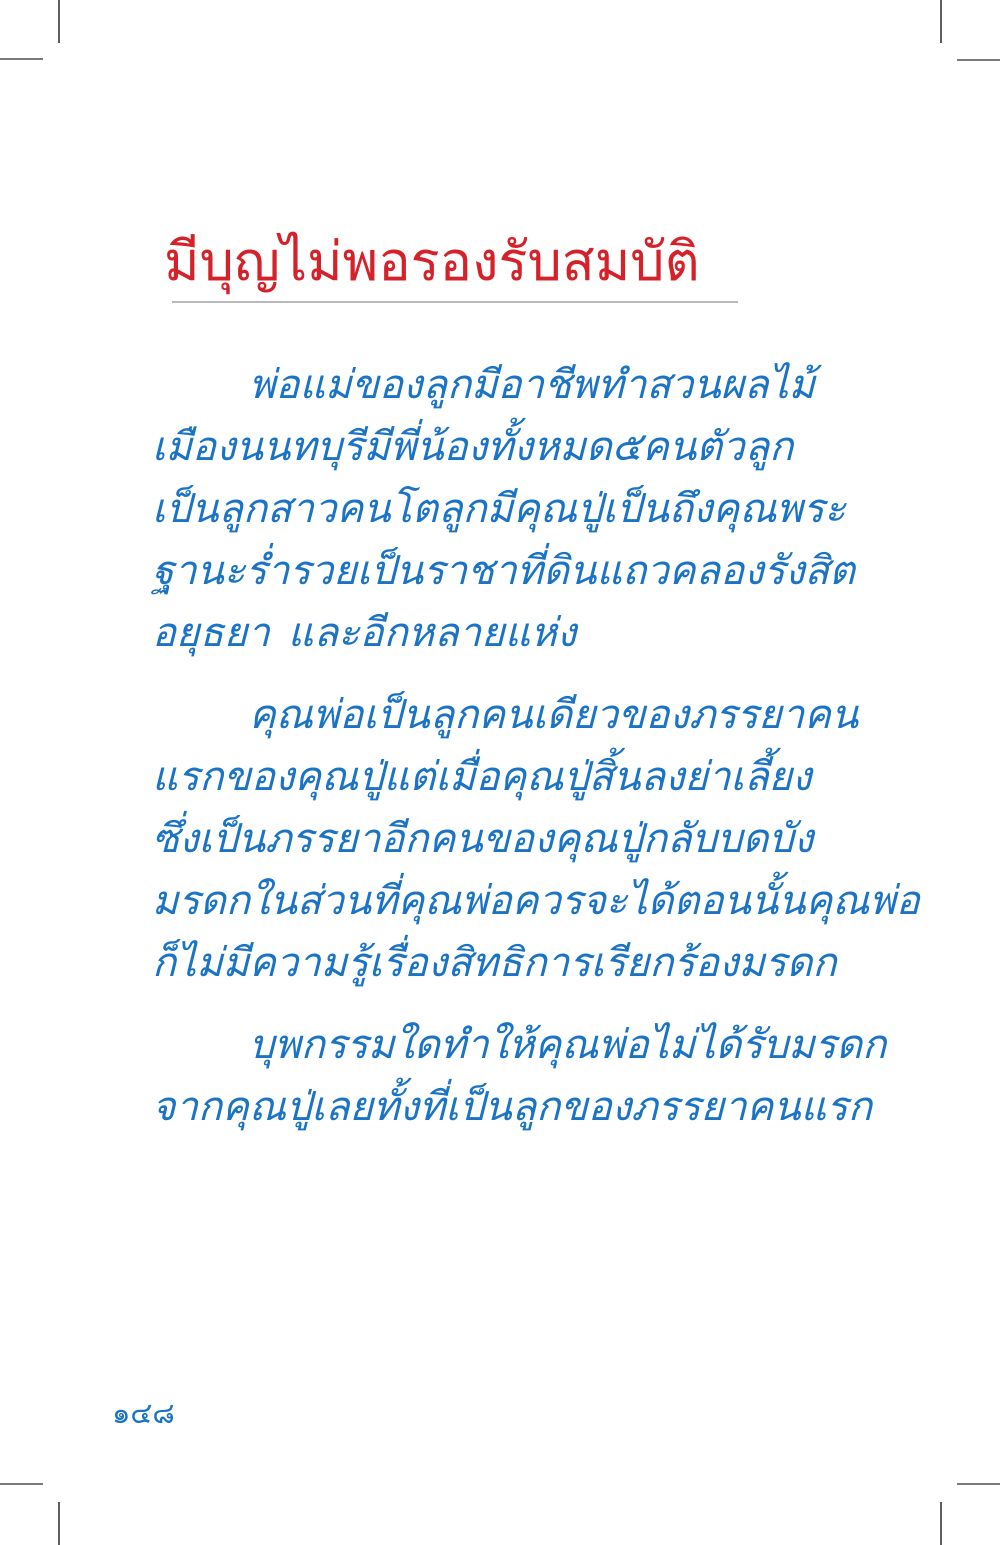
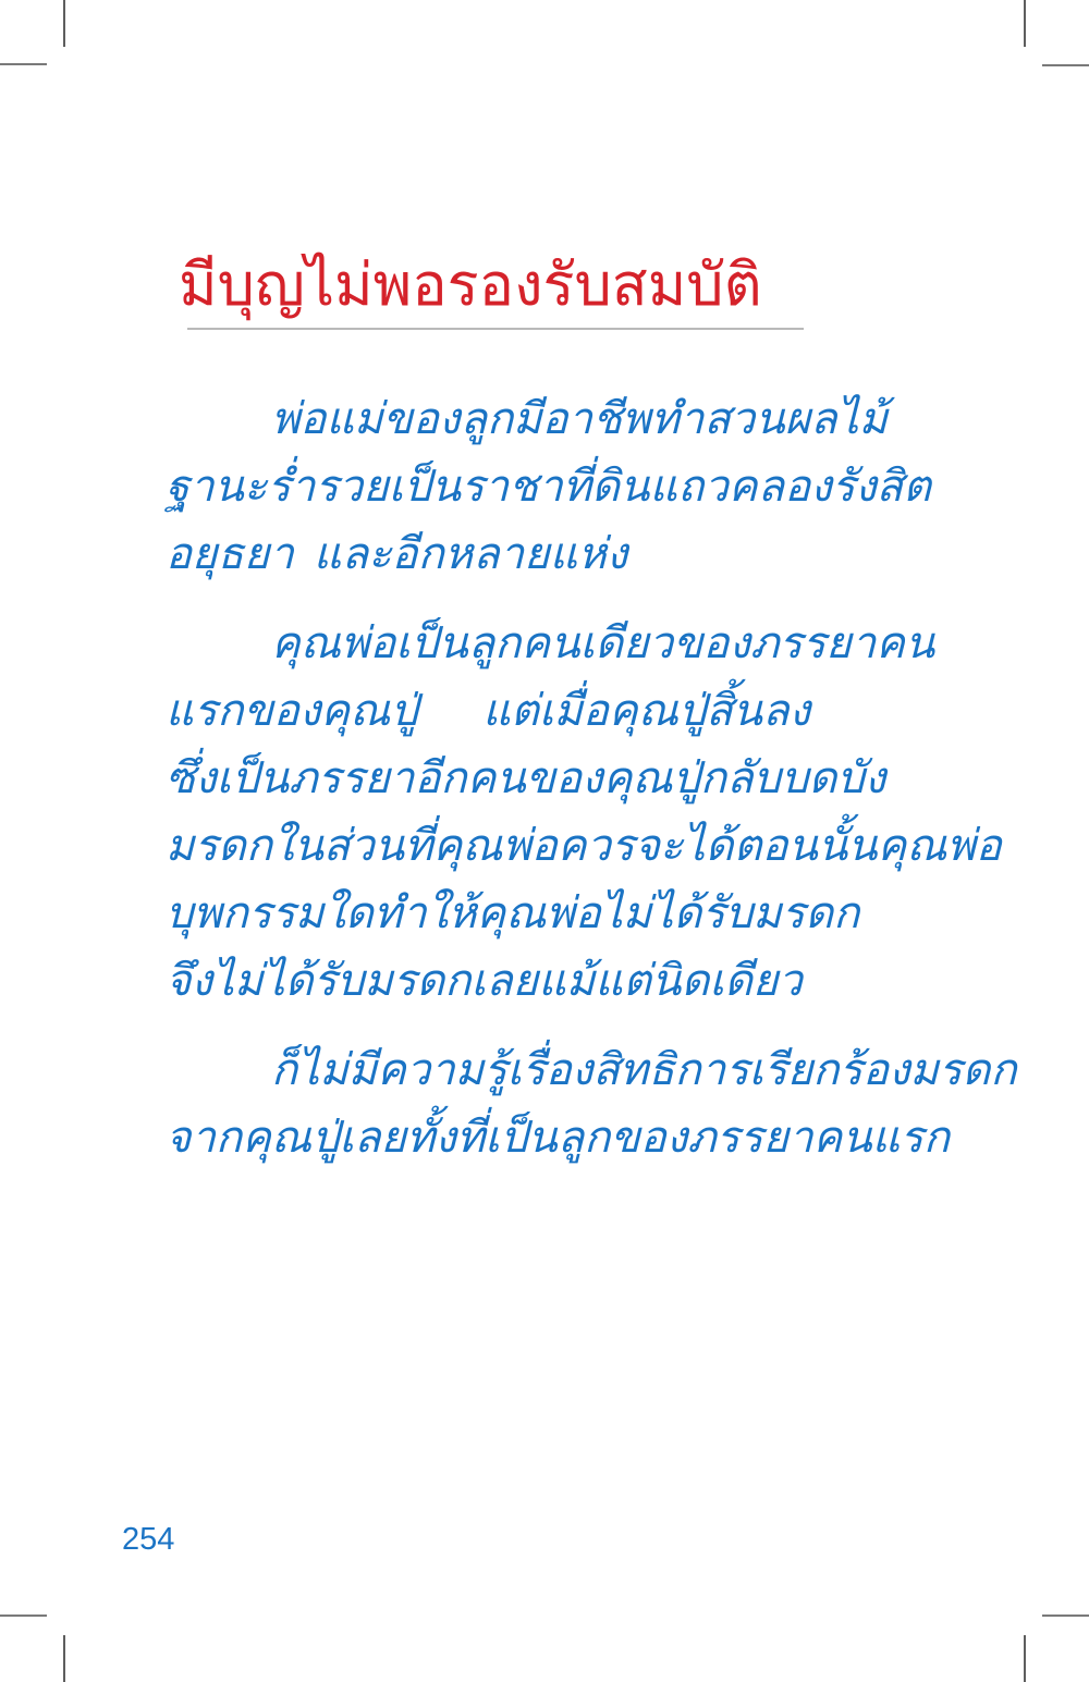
  มีบุญไม่พอรองรับสมบัติ
  พ่อแม่ของลูกมีอาชีพทำสวนผลไม้
- เมืองนนทบุรี
- มีพี่น้องทั้งหมด
- ๕
- คน
- ตัวลูก
- เป็นลูกสาวคนโต
- ลูกมีคุณปู่เป็นถึงคุณพระ
  ฐานะร่ำรวย
  เป็นราชาที่ดินแถวคลองรังสิต
  อยุธยา
  และอีกหลายแห่ง
  คุณพ่อเป็นลูกคนเดียวของภรรยาคน
  แรกของคุณปู่
  แต่เมื่อคุณปู่สิ้นลง
- ย่าเลี้ยง
  ซึ่งเป็นภรรยาอีกคนของคุณปู่
  กลับบดบัง
  มรดกในส่วนที่คุณพ่อควรจะได้
  ตอนนั้นคุณพ่อ
- ก็ไม่มีความรู้เรื่องสิทธิการเรียกร้องมรดก
+ บุพกรรมใดทำให้คุณพ่อไม่ได้รับมรดก
+ จึงไม่ได้รับมรดกเลยแม้แต่นิดเดียว
- บุพกรรมใดทำให้คุณพ่อไม่ได้รับมรดก
+ ก็ไม่มีความรู้เรื่องสิทธิการเรียกร้องมรดก
  จากคุณปู่เลย
  ทั้งที่เป็นลูกของภรรยาคนแรก
- ๑๔๘
+ 254
